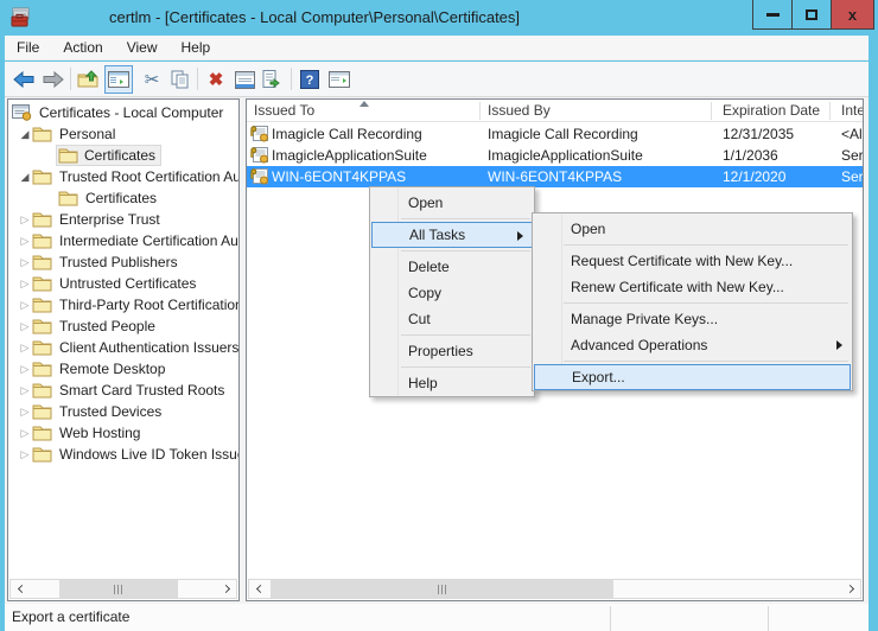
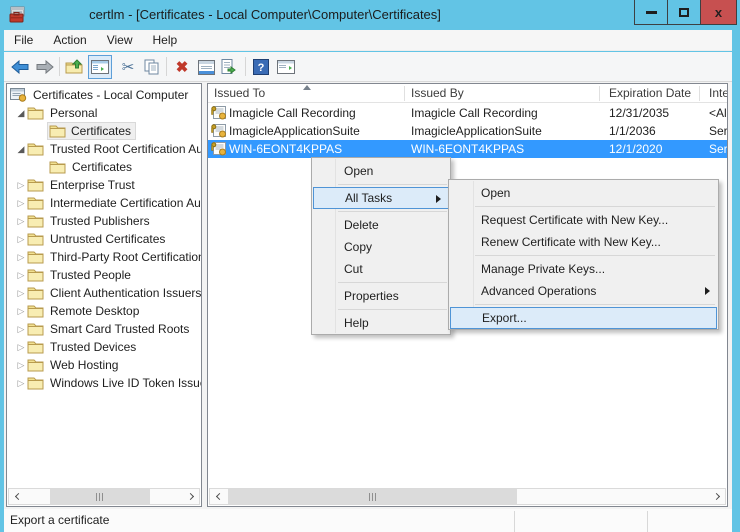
- certlm - [Certificates - Local Computer\Personal\Certificates]
+ certlm - [Certificates - Local Computer\Computer\Certificates]
  x
  File
  Action
  View
  Help
  ✂
  ✖
  ?
  Certificates - Local Computer
  ◢
  Personal
  Certificates
  ◢
  Trusted Root Certification Au
  Certificates
  ▷
  Enterprise Trust
  ▷
  Intermediate Certification Au
  ▷
  Trusted Publishers
  ▷
  Untrusted Certificates
  ▷
  Third-Party Root Certificatio
  ▷
  Trusted People
  ▷
  Client Authentication Issuers
  ▷
  Remote Desktop
  ▷
  Smart Card Trusted Roots
  ▷
  Trusted Devices
  ▷
  Web Hosting
  ▷
  Windows Live ID Token Issu
  Issued To
  Issued By
  Expiration Date
  Inte
  Imagicle Call Recording
  Imagicle Call Recording
  12/31/2035
  <Al
  ImagicleApplicationSuite
  ImagicleApplicationSuite
  1/1/2036
  Ser
  WIN-6EONT4KPPAS
  WIN-6EONT4KPPAS
  12/1/2020
  Ser
  Export a certificate
  Open
  All Tasks
  Delete
  Copy
  Cut
  Properties
  Help
  Open
  Request Certificate with New Key...
  Renew Certificate with New Key...
  Manage Private Keys...
  Advanced Operations
  Export...
